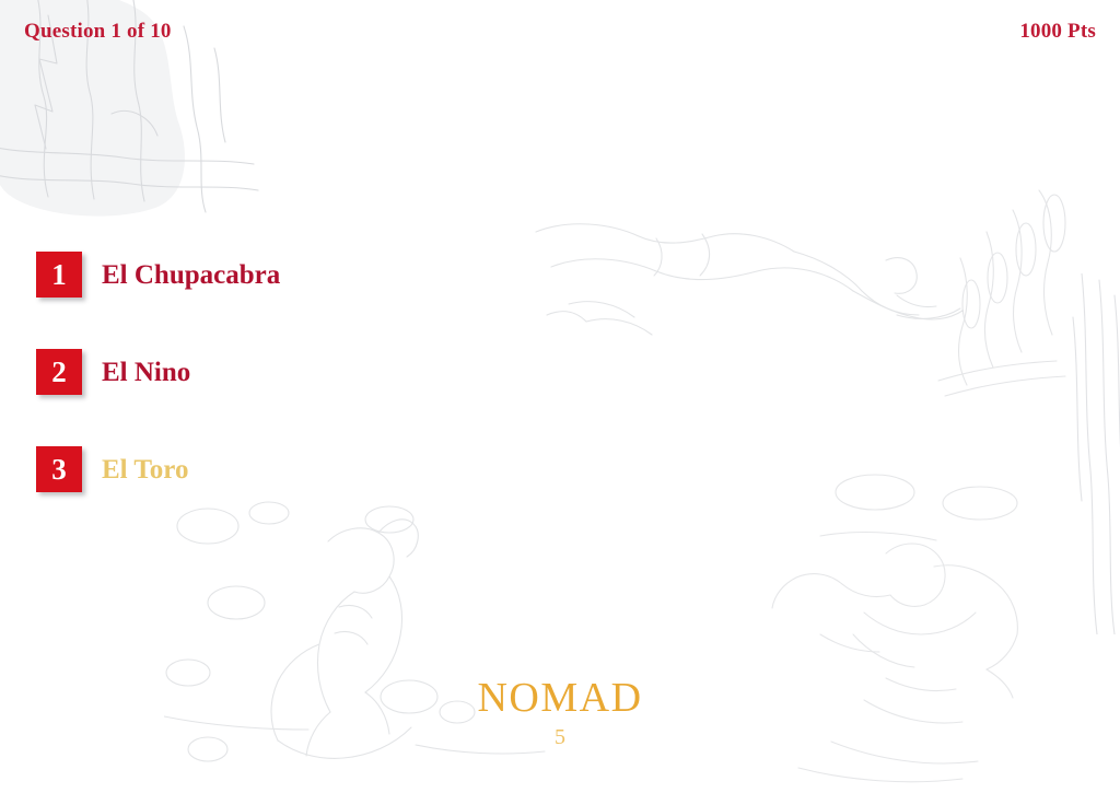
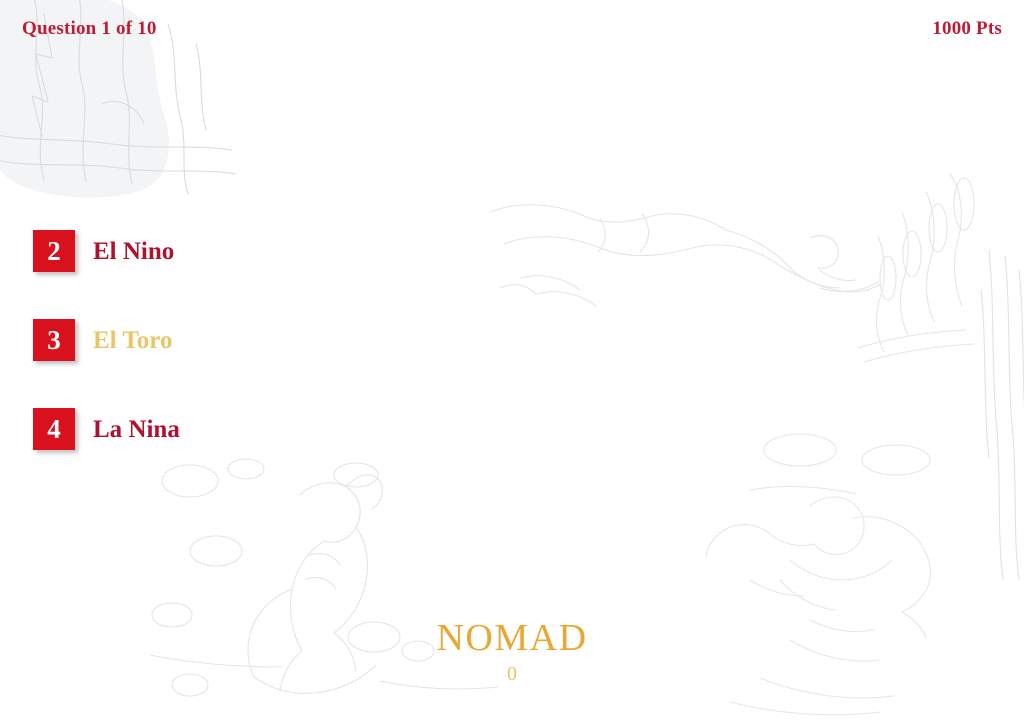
  Question 1 of 10
  1000 Pts
- 1
- El Chupacabra
  2
  El Nino
  3
  El Toro
+ 4
+ La Nina
  NOMAD
- 5
+ 0
